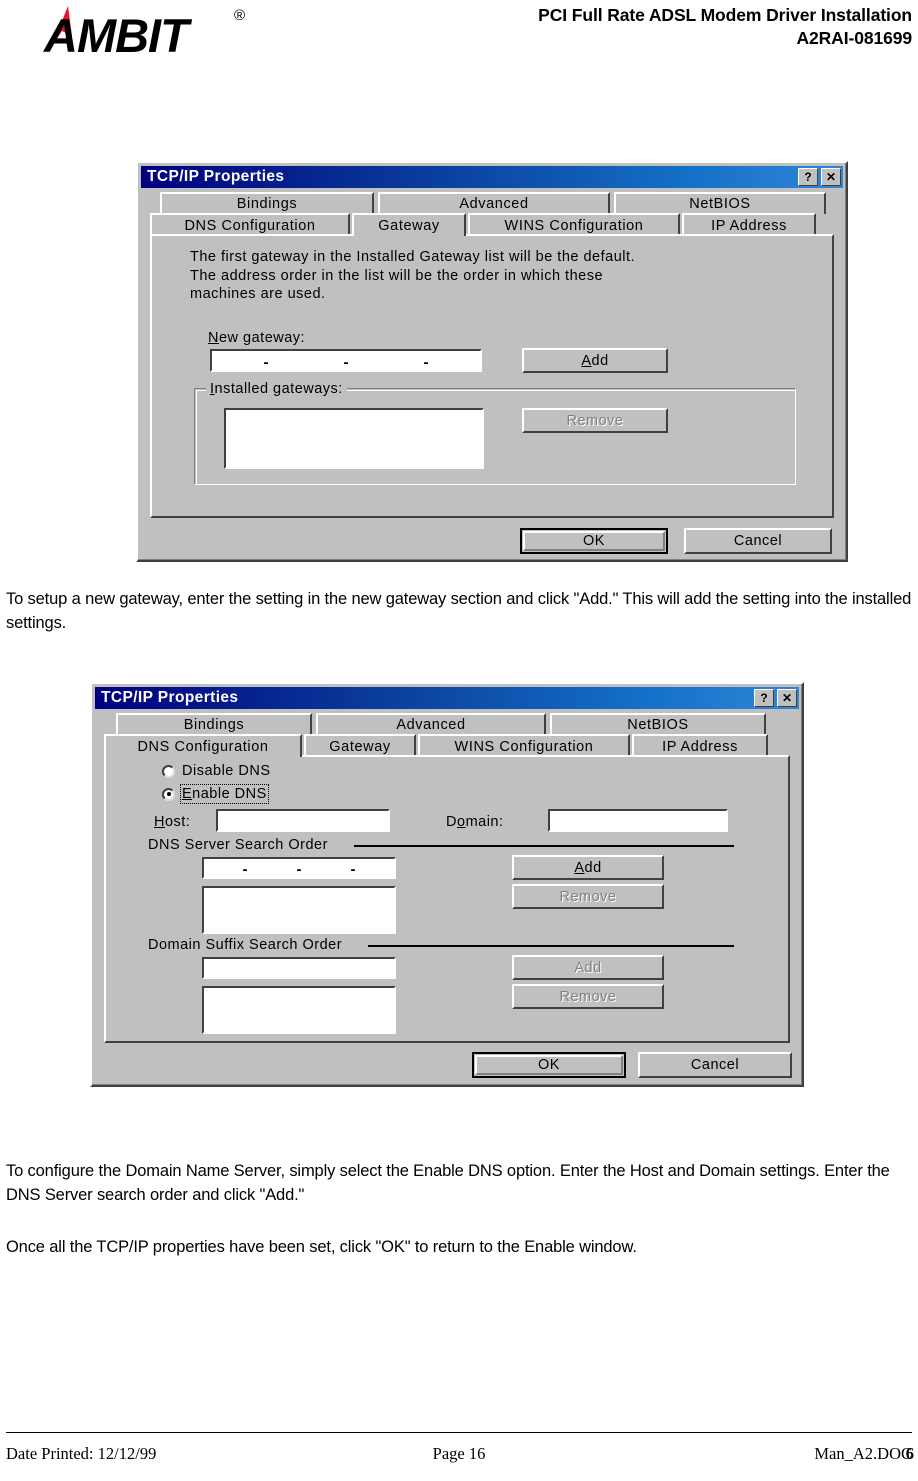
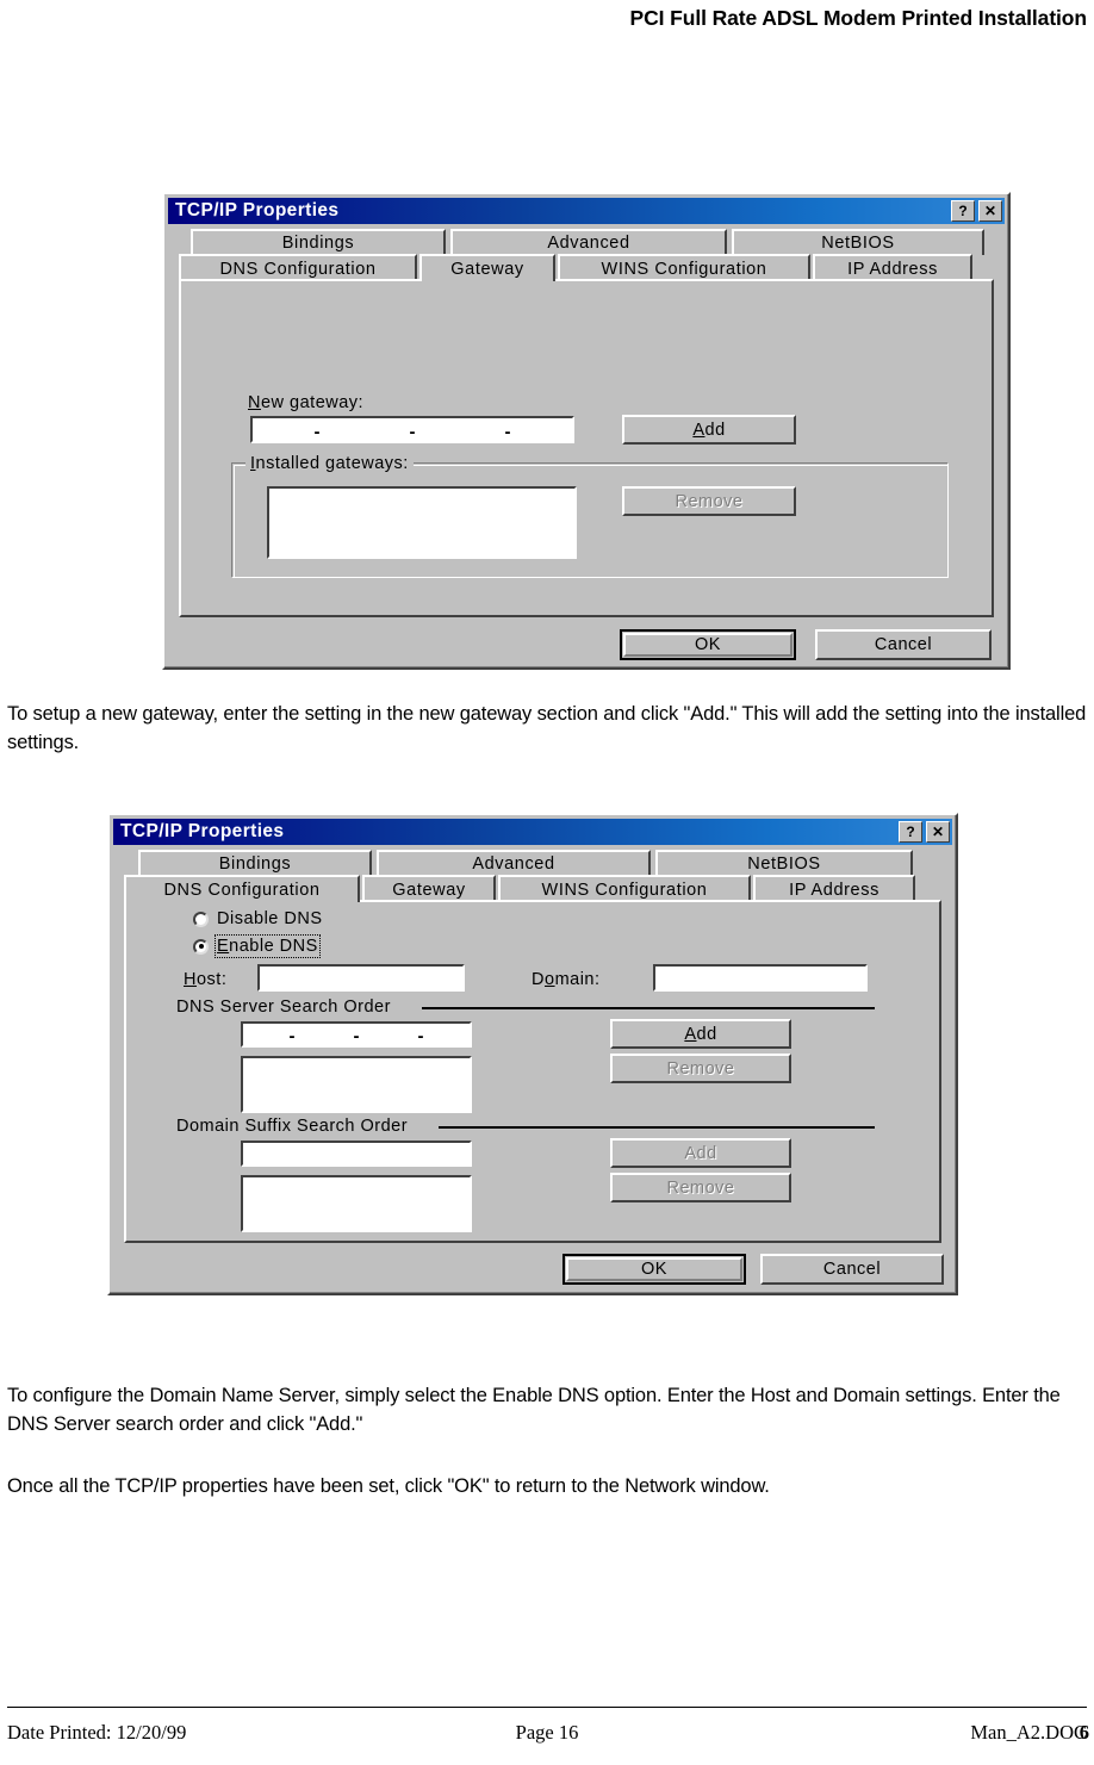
- AMBIT
- ®
- PCI Full Rate ADSL Modem Driver Installation
+ PCI Full Rate ADSL Modem Printed Installation
- A2RAI-081699
  TCP/IP Properties
  ?
  ✕
  Bindings
  Advanced
  NetBIOS
  DNS Configuration
  Gateway
  WINS Configuration
  IP Address
- The first gateway in the Installed Gateway list will be the default.
- The address order in the list will be the order in which these
- machines are used.
  New gateway:
  -
  -
  -
  Add
  Installed gateways:
  Remove
  OK
  Cancel
  To setup a new gateway, enter the setting in the new gateway section and click "Add." This will add the setting into the installed settings.
  TCP/IP Properties
  ?
  ✕
  Bindings
  Advanced
  NetBIOS
  DNS Configuration
  Gateway
  WINS Configuration
  IP Address
  Disable DNS
  Enable DNS
  Host:
  Domain:
  DNS Server Search Order
  -
  -
  -
  Add
  Remove
  Domain Suffix Search Order
  Add
  Remove
  OK
  Cancel
  To configure the Domain Name Server, simply select the Enable DNS option. Enter the Host and Domain settings. Enter the DNS Server search order and click "Add."
- Once all the TCP/IP properties have been set, click "OK" to return to the Enable window.
+ Once all the TCP/IP properties have been set, click "OK" to return to the Network window.
- Date Printed: 12/12/99
+ Date Printed: 12/20/99
  Page 16
  Man_A2.DOC
  6
